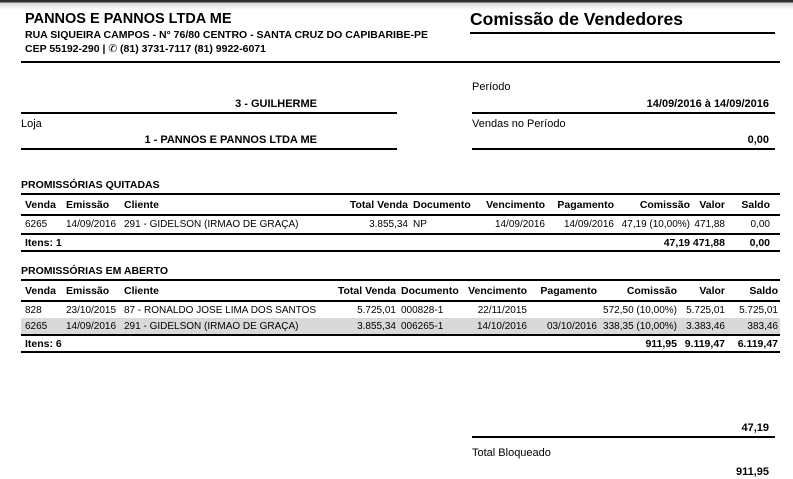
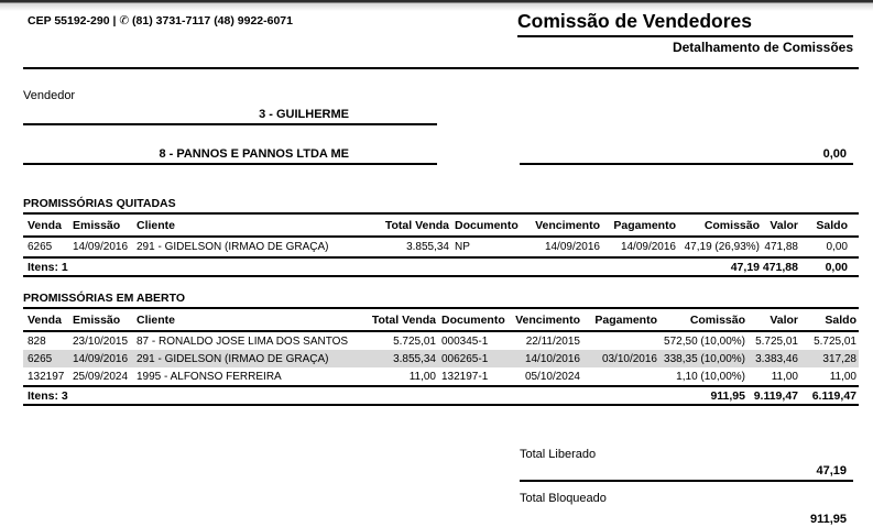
- PANNOS E PANNOS LTDA ME
- RUA SIQUEIRA CAMPOS - N° 76/80 CENTRO - SANTA CRUZ DO CAPIBARIBE-PE
- CEP 55192-290 | ✆ (81) 3731-7117 (81) 9922-6071
+ CEP 55192-290 | ✆ (81) 3731-7117 (48) 9922-6071
  Comissão de Vendedores
+ Detalhamento de Comissões
+ Vendedor
  3 - GUILHERME
- Período
- 14/09/2016 à 14/09/2016
- Loja
- 1 - PANNOS E PANNOS LTDA ME
+ 8 - PANNOS E PANNOS LTDA ME
- Vendas no Período
  0,00
  PROMISSÓRIAS QUITADAS
  Venda	Emissão	Cliente	Total Venda	Documento	Vencimento	Pagamento	Comissão	Valor	Saldo
- 6265	14/09/2016	291 - GIDELSON (IRMAO DE GRAÇA)	3.855,34	NP	14/09/2016	14/09/2016	47,19 (10,00%)	471,88	0,00
+ 6265	14/09/2016	291 - GIDELSON (IRMAO DE GRAÇA)	3.855,34	NP	14/09/2016	14/09/2016	47,19 (26,93%)	471,88	0,00
  Itens: 1		47,19	471,88	0,00
  PROMISSÓRIAS EM ABERTO
  Venda	Emissão	Cliente	Total Venda	Documento	Vencimento	Pagamento	Comissão	Valor	Saldo
- 828	23/10/2015	87 - RONALDO JOSE LIMA DOS SANTOS	5.725,01	000828-1	22/11/2015		572,50 (10,00%)	5.725,01	5.725,01
+ 828	23/10/2015	87 - RONALDO JOSE LIMA DOS SANTOS	5.725,01	000345-1	22/11/2015		572,50 (10,00%)	5.725,01	5.725,01
- 6265	14/09/2016	291 - GIDELSON (IRMAO DE GRAÇA)	3.855,34	006265-1	14/10/2016	03/10/2016	338,35 (10,00%)	3.383,46	383,46
+ 6265	14/09/2016	291 - GIDELSON (IRMAO DE GRAÇA)	3.855,34	006265-1	14/10/2016	03/10/2016	338,35 (10,00%)	3.383,46	317,28
+ 132197	25/09/2024	1995 - ALFONSO FERREIRA	11,00	132197-1	05/10/2024		1,10 (10,00%)	11,00	11,00
- Itens: 6		911,95	9.119,47	6.119,47
+ Itens: 3		911,95	9.119,47	6.119,47
+ Total Liberado
  47,19
  Total Bloqueado
  911,95
